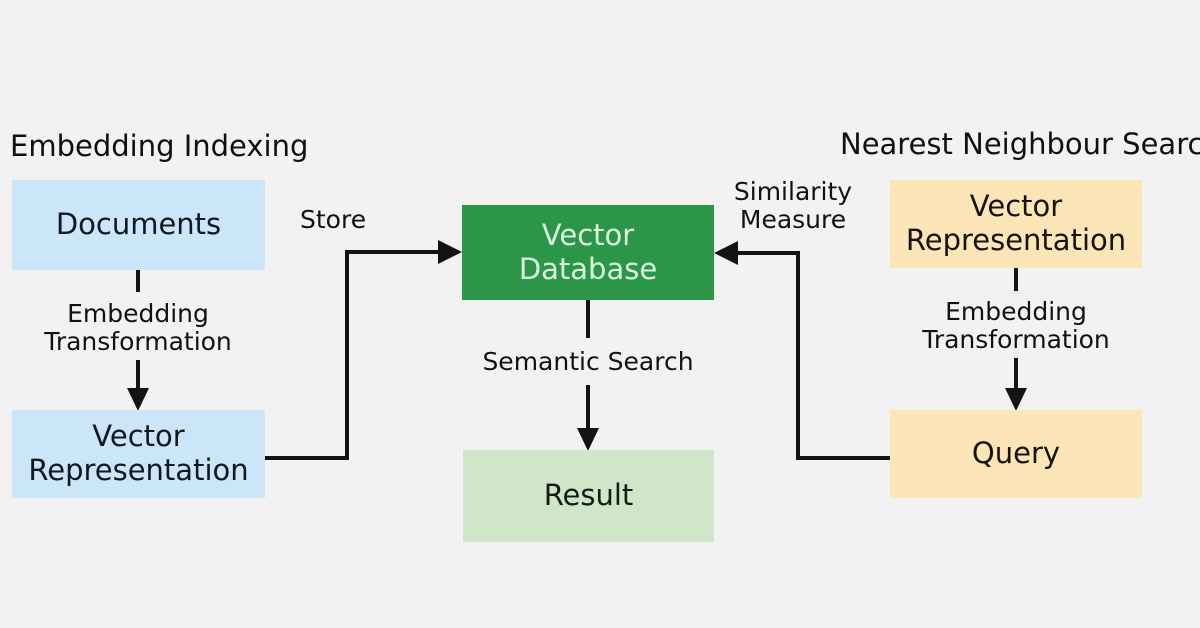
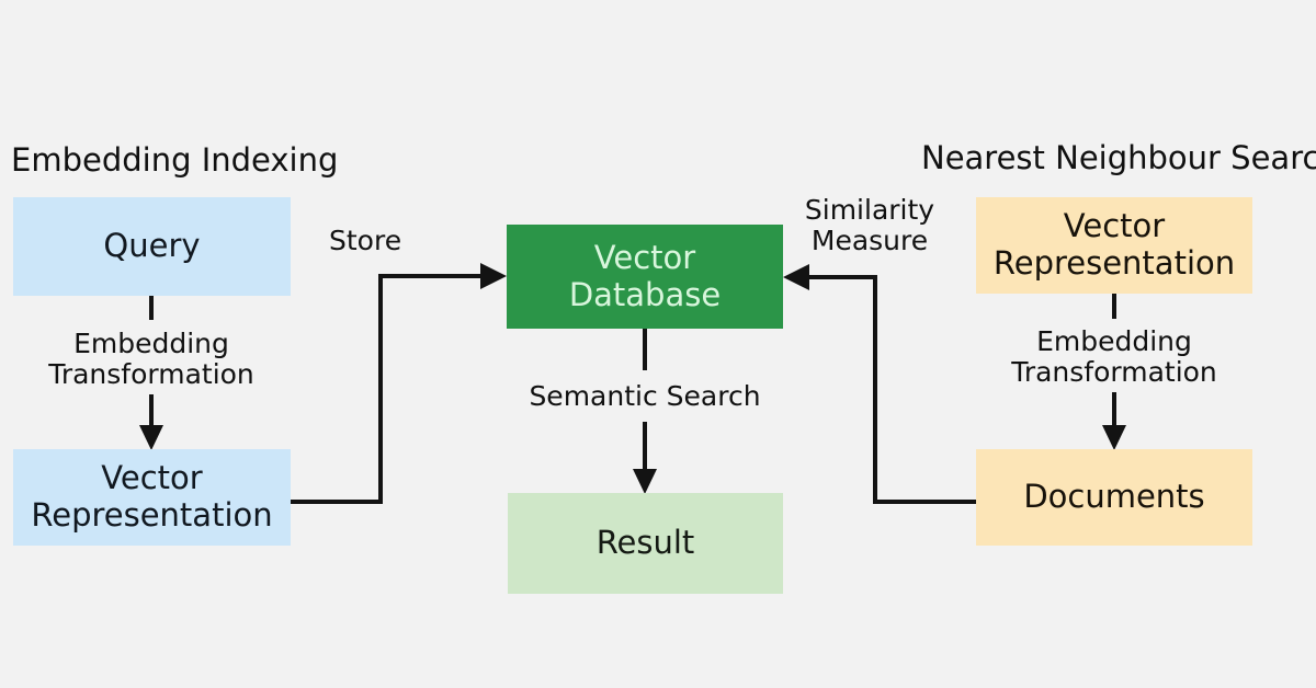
  Embedding Indexing
  Nearest Neighbour Searc
- Documents
+ Query
  Vector
  Representation
  Vector
  Database
  Result
  Vector
  Representation
- Query
+ Documents
  Embedding
  Transformation
  Store
  Semantic Search
  Similarity
  Measure
  Embedding
  Transformation
